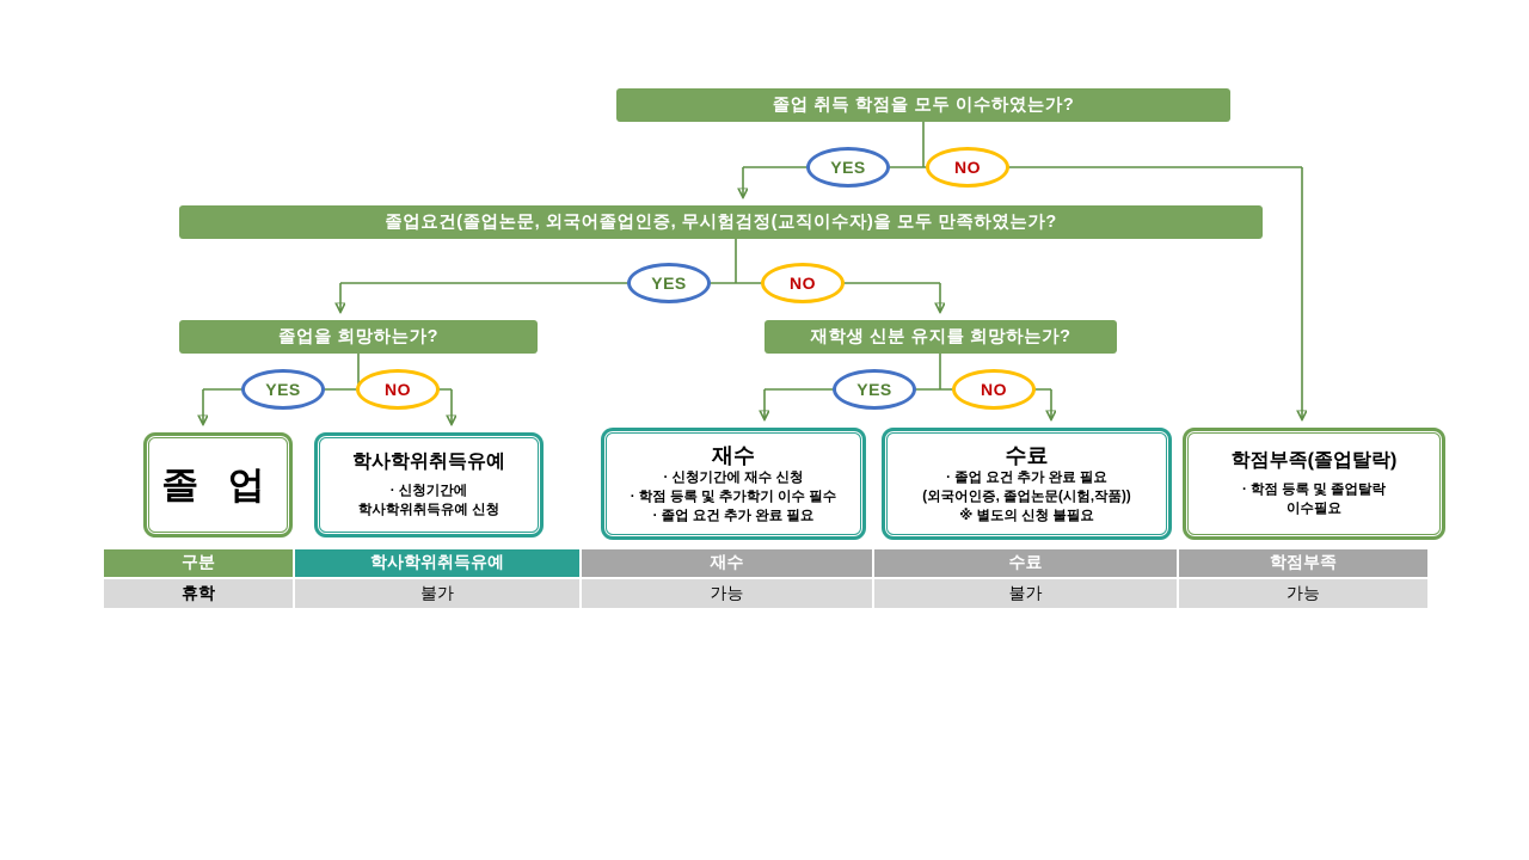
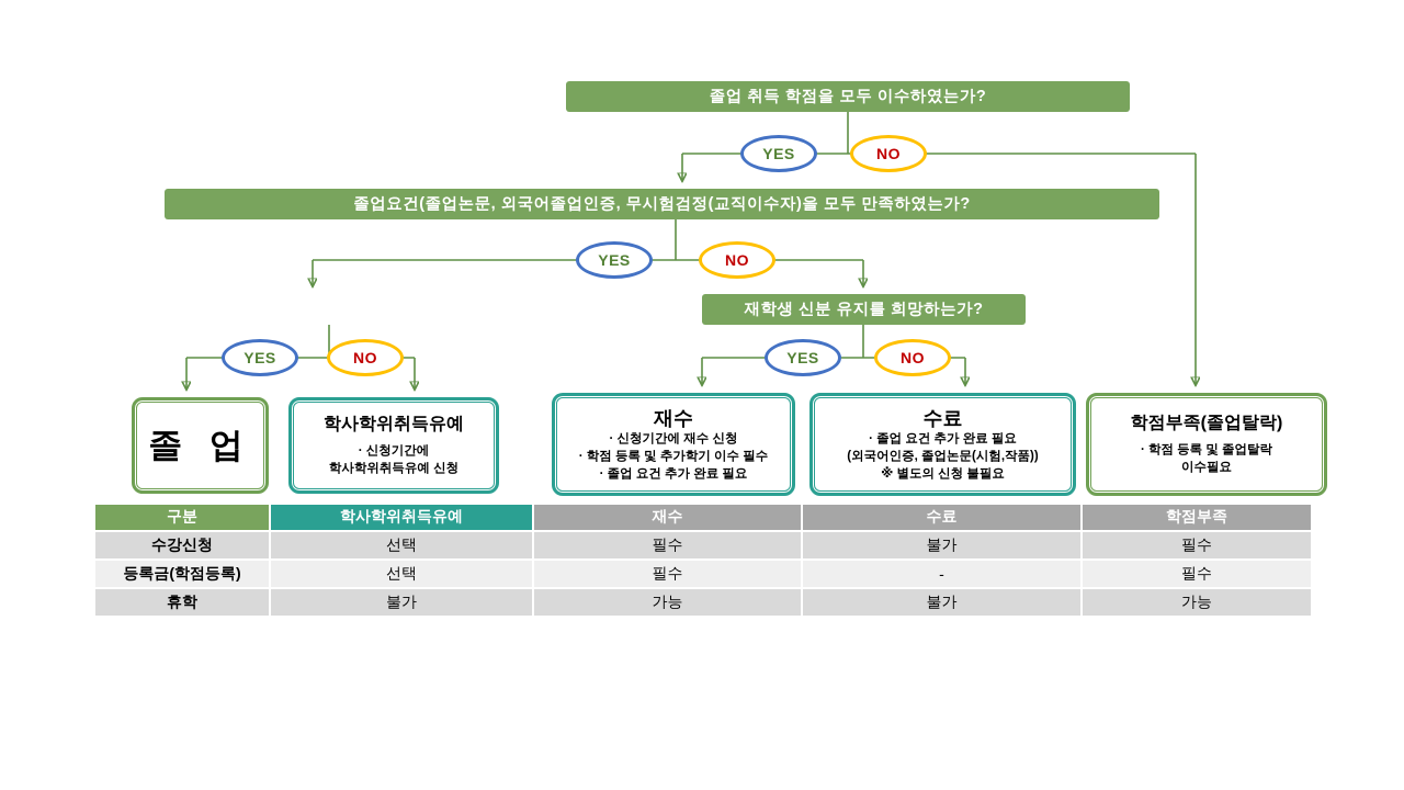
  졸업 취득 학점을 모두 이수하였는가?
  졸업요건(졸업논문, 외국어졸업인증, 무시험검정(교직이수자)을 모두 만족하였는가?
- 졸업을 희망하는가?
  재학생 신분 유지를 희망하는가?
  YES
  NO
  YES
  NO
  YES
  NO
  YES
  NO
  졸 업
  학사학위취득유예
  · 신청기간에
  학사학위취득유예 신청
  재수
  · 신청기간에 재수 신청
  · 학점 등록 및 추가학기 이수 필수
  · 졸업 요건 추가 완료 필요
  수료
  · 졸업 요건 추가 완료 필요
  (외국어인증, 졸업논문(시험,작품))
  ※ 별도의 신청 불필요
  학점부족(졸업탈락)
  · 학점 등록 및 졸업탈락
  이수필요
  구분	학사학위취득유예	재수	수료	학점부족
+ 수강신청	선택	필수	불가	필수
+ 등록금(학점등록)	선택	필수	-	필수
  휴학	불가	가능	불가	가능
